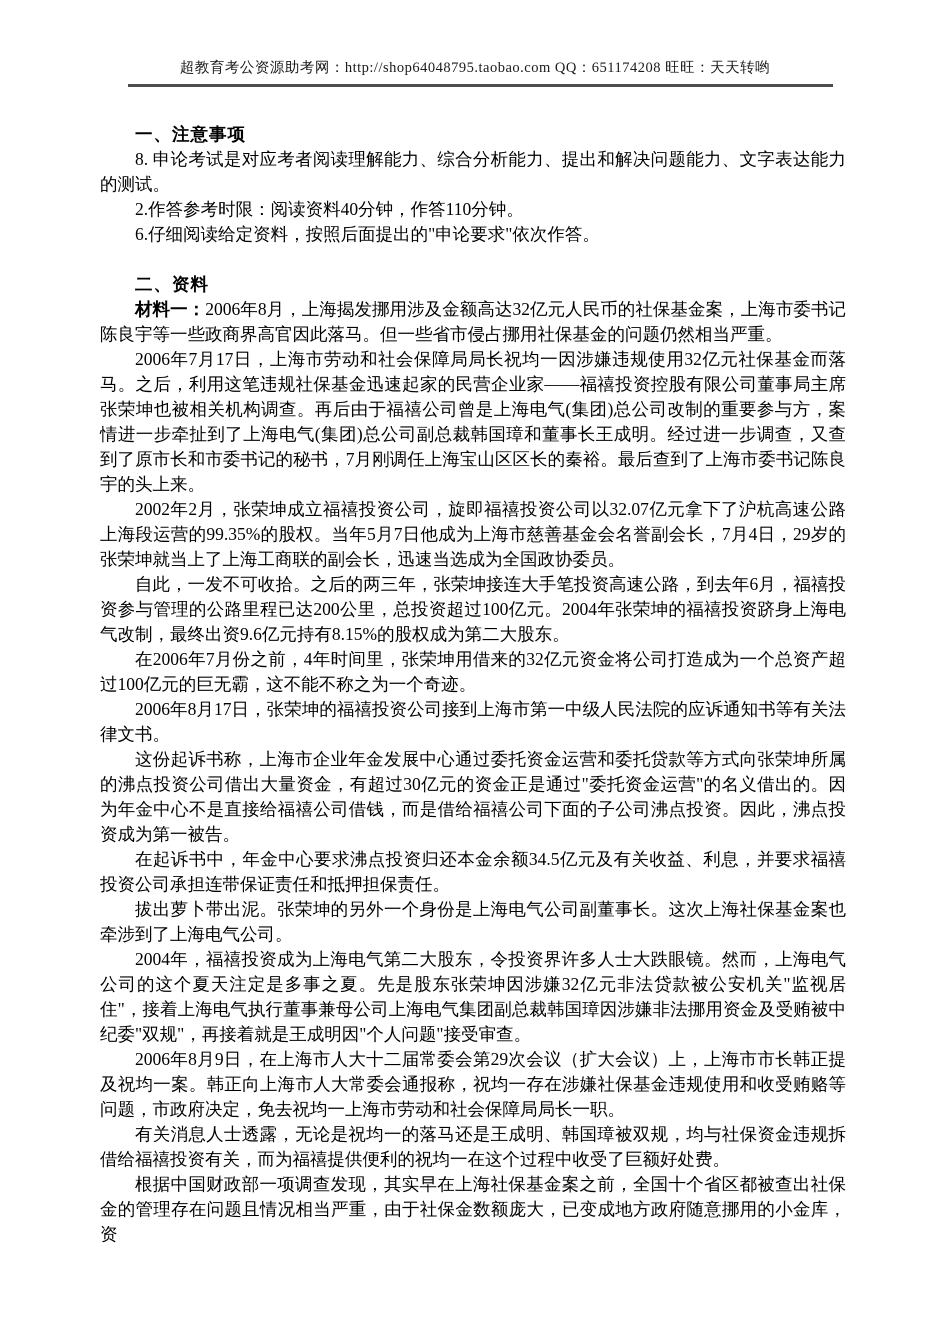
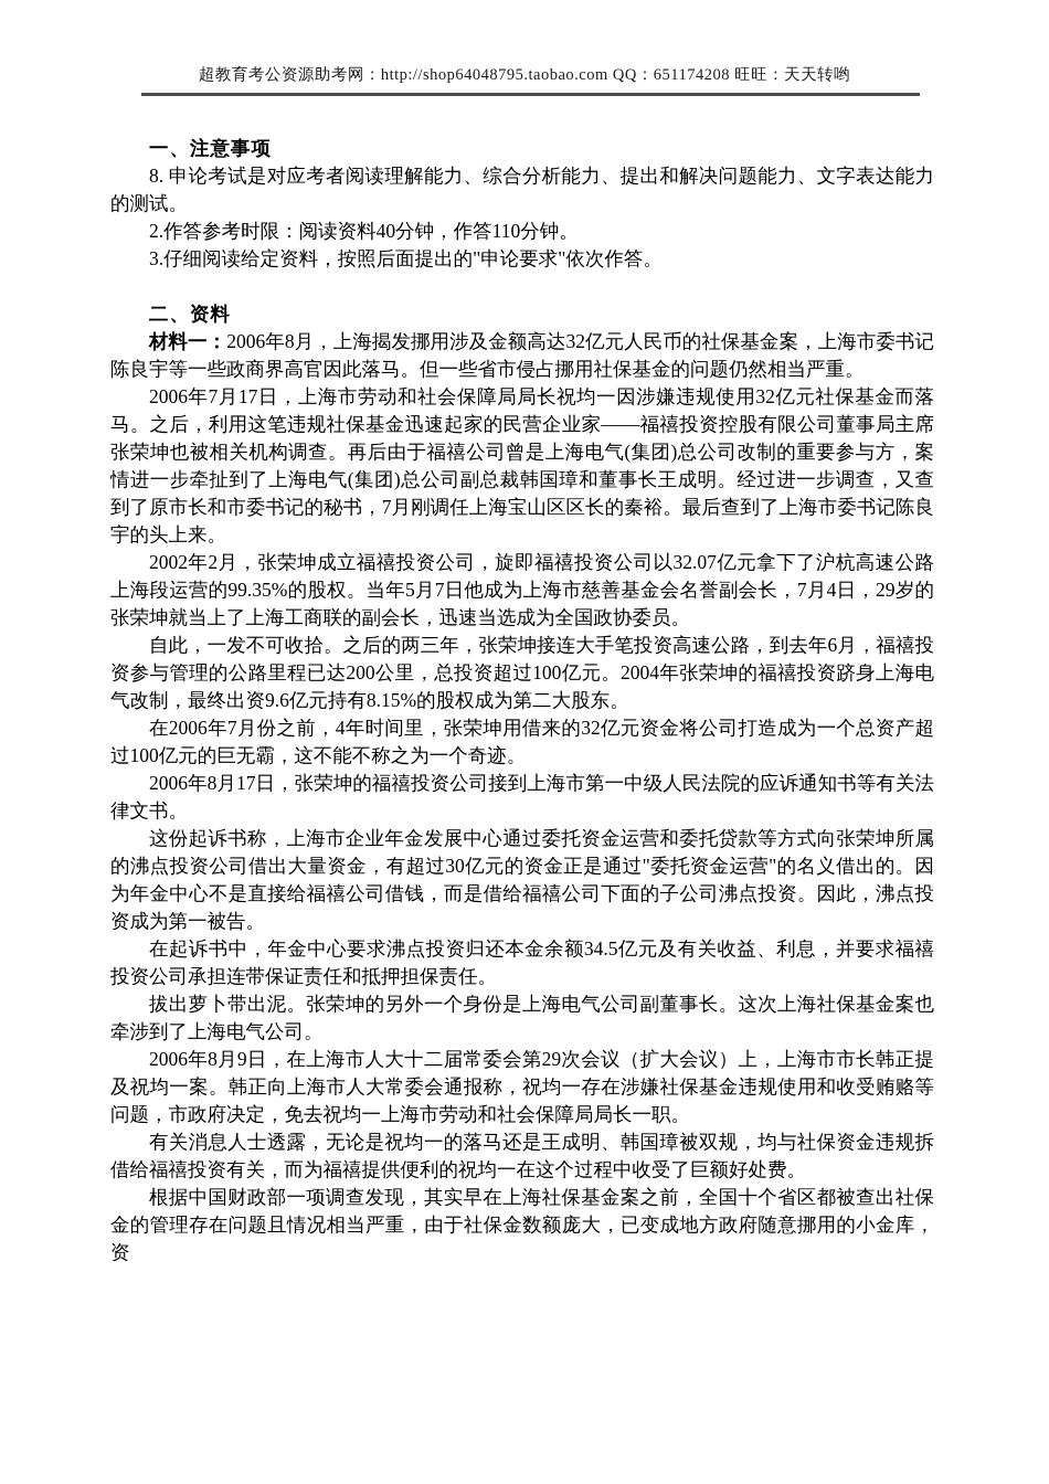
  超教育考公资源助考网：http://shop64048795.taobao.com QQ：651174208 旺旺：天天转哟
  一、注意事项
  8. 申论考试是对应考者阅读理解能力、综合分析能力、提出和解决问题能力、文字表达能力的测试。
  2.作答参考时限：阅读资料40分钟，作答110分钟。
- 6.仔细阅读给定资料，按照后面提出的"申论要求"依次作答。
+ 3.仔细阅读给定资料，按照后面提出的"申论要求"依次作答。
  二、资料
  材料一：2006年8月，上海揭发挪用涉及金额高达32亿元人民币的社保基金案，上海市委书记陈良宇等一些政商界高官因此落马。但一些省市侵占挪用社保基金的问题仍然相当严重。
  2006年7月17日，上海市劳动和社会保障局局长祝均一因涉嫌违规使用32亿元社保基金而落马。之后，利用这笔违规社保基金迅速起家的民营企业家——福禧投资控股有限公司董事局主席张荣坤也被相关机构调查。再后由于福禧公司曾是上海电气(集团)总公司改制的重要参与方，案情进一步牵扯到了上海电气(集团)总公司副总裁韩国璋和董事长王成明。经过进一步调查，又查到了原市长和市委书记的秘书，7月刚调任上海宝山区区长的秦裕。最后查到了上海市委书记陈良宇的头上来。
  2002年2月，张荣坤成立福禧投资公司，旋即福禧投资公司以32.07亿元拿下了沪杭高速公路上海段运营的99.35%的股权。当年5月7日他成为上海市慈善基金会名誉副会长，7月4日，29岁的张荣坤就当上了上海工商联的副会长，迅速当选成为全国政协委员。
  自此，一发不可收拾。之后的两三年，张荣坤接连大手笔投资高速公路，到去年6月，福禧投资参与管理的公路里程已达200公里，总投资超过100亿元。2004年张荣坤的福禧投资跻身上海电气改制，最终出资9.6亿元持有8.15%的股权成为第二大股东。
  在2006年7月份之前，4年时间里，张荣坤用借来的32亿元资金将公司打造成为一个总资产超过100亿元的巨无霸，这不能不称之为一个奇迹。
  2006年8月17日，张荣坤的福禧投资公司接到上海市第一中级人民法院的应诉通知书等有关法律文书。
  这份起诉书称，上海市企业年金发展中心通过委托资金运营和委托贷款等方式向张荣坤所属的沸点投资公司借出大量资金，有超过30亿元的资金正是通过"委托资金运营"的名义借出的。因为年金中心不是直接给福禧公司借钱，而是借给福禧公司下面的子公司沸点投资。因此，沸点投资成为第一被告。
  在起诉书中，年金中心要求沸点投资归还本金余额34.5亿元及有关收益、利息，并要求福禧投资公司承担连带保证责任和抵押担保责任。
  拔出萝卜带出泥。张荣坤的另外一个身份是上海电气公司副董事长。这次上海社保基金案也牵涉到了上海电气公司。
- 2004年，福禧投资成为上海电气第二大股东，令投资界许多人士大跌眼镜。然而，上海电气公司的这个夏天注定是多事之夏。先是股东张荣坤因涉嫌32亿元非法贷款被公安机关"监视居住"，接着上海电气执行董事兼母公司上海电气集团副总裁韩国璋因涉嫌非法挪用资金及受贿被中纪委"双规"，再接着就是王成明因"个人问题"接受审查。
  2006年8月9日，在上海市人大十二届常委会第29次会议（扩大会议）上，上海市市长韩正提及祝均一案。韩正向上海市人大常委会通报称，祝均一存在涉嫌社保基金违规使用和收受贿赂等问题，市政府决定，免去祝均一上海市劳动和社会保障局局长一职。
  有关消息人士透露，无论是祝均一的落马还是王成明、韩国璋被双规，均与社保资金违规拆借给福禧投资有关，而为福禧提供便利的祝均一在这个过程中收受了巨额好处费。
  根据中国财政部一项调查发现，其实早在上海社保基金案之前，全国十个省区都被查出社保金的管理存在问题且情况相当严重，由于社保金数额庞大，已变成地方政府随意挪用的小金库，资
